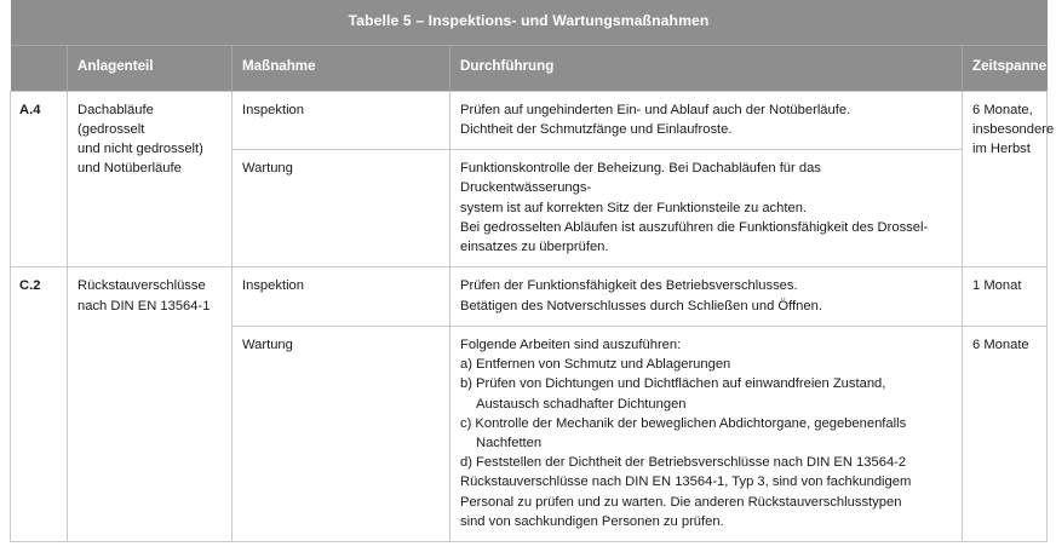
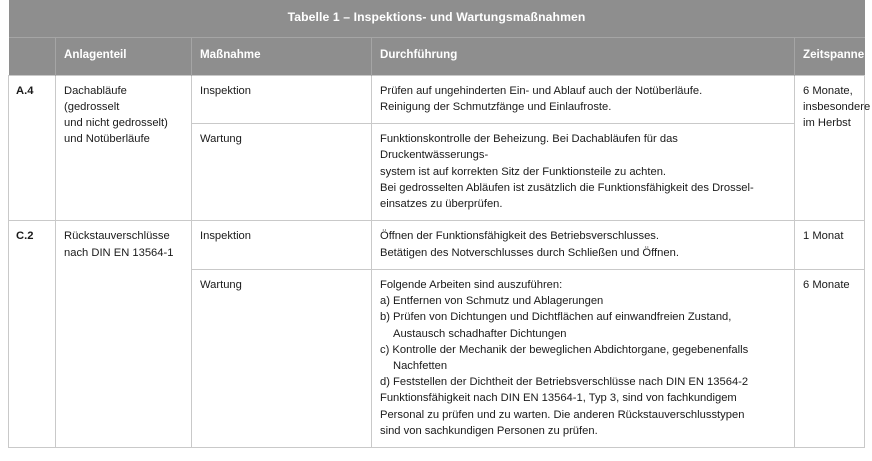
- Tabelle 5 – Inspektions- und Wartungsmaßnahmen
+ Tabelle 1 – Inspektions- und Wartungsmaßnahmen
  	Anlagenteil	Maßnahme	Durchführung	Zeitspanne
- A.4	Dachabläufe (gedrosselt und nicht gedrosselt) und Notüberläufe	Inspektion	Prüfen auf ungehinderten Ein- und Ablauf auch der Notüberläufe. Dichtheit der Schmutzfänge und Einlaufroste.	6 Monate, insbesondere im Herbst
+ A.4	Dachabläufe (gedrosselt und nicht gedrosselt) und Notüberläufe	Inspektion	Prüfen auf ungehinderten Ein- und Ablauf auch der Notüberläufe. Reinigung der Schmutzfänge und Einlaufroste.	6 Monate, insbesondere im Herbst
- Wartung	Funktionskontrolle der Beheizung. Bei Dachabläufen für das Druckentwässerungs- system ist auf korrekten Sitz der Funktionsteile zu achten. Bei gedrosselten Abläufen ist auszuführen die Funktionsfähigkeit des Drossel- einsatzes zu überprüfen.
+ Wartung	Funktionskontrolle der Beheizung. Bei Dachabläufen für das Druckentwässerungs- system ist auf korrekten Sitz der Funktionsteile zu achten. Bei gedrosselten Abläufen ist zusätzlich die Funktionsfähigkeit des Drossel- einsatzes zu überprüfen.
- C.2	Rückstauverschlüsse nach DIN EN 13564-1	Inspektion	Prüfen der Funktionsfähigkeit des Betriebsverschlusses. Betätigen des Notverschlusses durch Schließen und Öffnen.	1 Monat
+ C.2	Rückstauverschlüsse nach DIN EN 13564-1	Inspektion	Öffnen der Funktionsfähigkeit des Betriebsverschlusses. Betätigen des Notverschlusses durch Schließen und Öffnen.	1 Monat
- Wartung	Folgende Arbeiten sind auszuführen: a) Entfernen von Schmutz und Ablagerungen b) Prüfen von Dichtungen und Dichtflächen auf einwandfreien Zustand, Austausch schadhafter Dichtungen c) Kontrolle der Mechanik der beweglichen Abdichtorgane, gegebenenfalls Nachfetten d) Feststellen der Dichtheit der Betriebsverschlüsse nach DIN EN 13564-2 Rückstauverschlüsse nach DIN EN 13564-1, Typ 3, sind von fachkundigem Personal zu prüfen und zu warten. Die anderen Rückstauverschlusstypen sind von sachkundigen Personen zu prüfen.	6 Monate
+ Wartung	Folgende Arbeiten sind auszuführen: a) Entfernen von Schmutz und Ablagerungen b) Prüfen von Dichtungen und Dichtflächen auf einwandfreien Zustand, Austausch schadhafter Dichtungen c) Kontrolle der Mechanik der beweglichen Abdichtorgane, gegebenenfalls Nachfetten d) Feststellen der Dichtheit der Betriebsverschlüsse nach DIN EN 13564-2 Funktionsfähigkeit nach DIN EN 13564-1, Typ 3, sind von fachkundigem Personal zu prüfen und zu warten. Die anderen Rückstauverschlusstypen sind von sachkundigen Personen zu prüfen.	6 Monate
